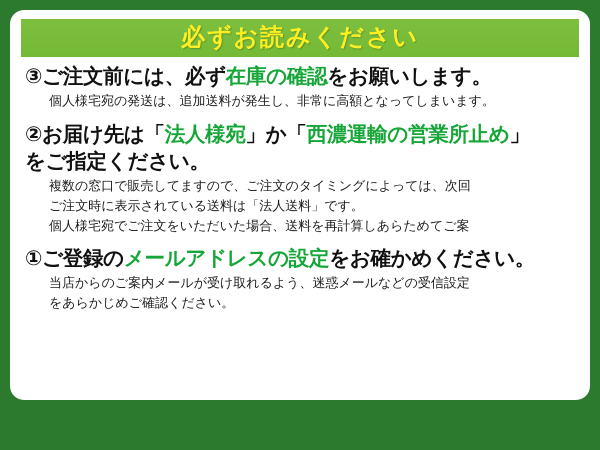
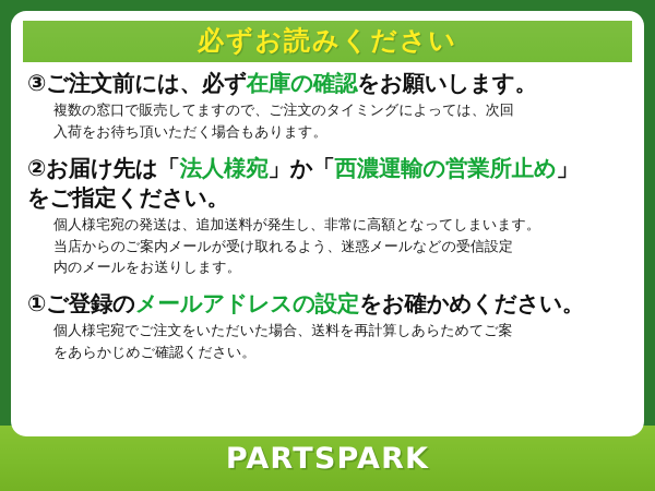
+ PARTSPARK
  必ずお読みください
  ③ご注文前には、必ず在庫の確認をお願いします。
- 個人様宅宛の発送は、追加送料が発生し、非常に高額となってしまいます。
+ 複数の窓口で販売してますので、ご注文のタイミングによっては、次回
+ 入荷をお待ち頂いただく場合もあります。
  ②お届け先は「法人様宛」か「西濃運輸の営業所止め」
  をご指定ください。
- 複数の窓口で販売してますので、ご注文のタイミングによっては、次回
+ 個人様宅宛の発送は、追加送料が発生し、非常に高額となってしまいます。
- ご注文時に表示されている送料は「法人送料」です。
- 個人様宅宛でご注文をいただいた場合、送料を再計算しあらためてご案
+ 当店からのご案内メールが受け取れるよう、迷惑メールなどの受信設定
+ 内のメールをお送りします。
  ①ご登録のメールアドレスの設定をお確かめください。
- 当店からのご案内メールが受け取れるよう、迷惑メールなどの受信設定
+ 個人様宅宛でご注文をいただいた場合、送料を再計算しあらためてご案
  をあらかじめご確認ください。
